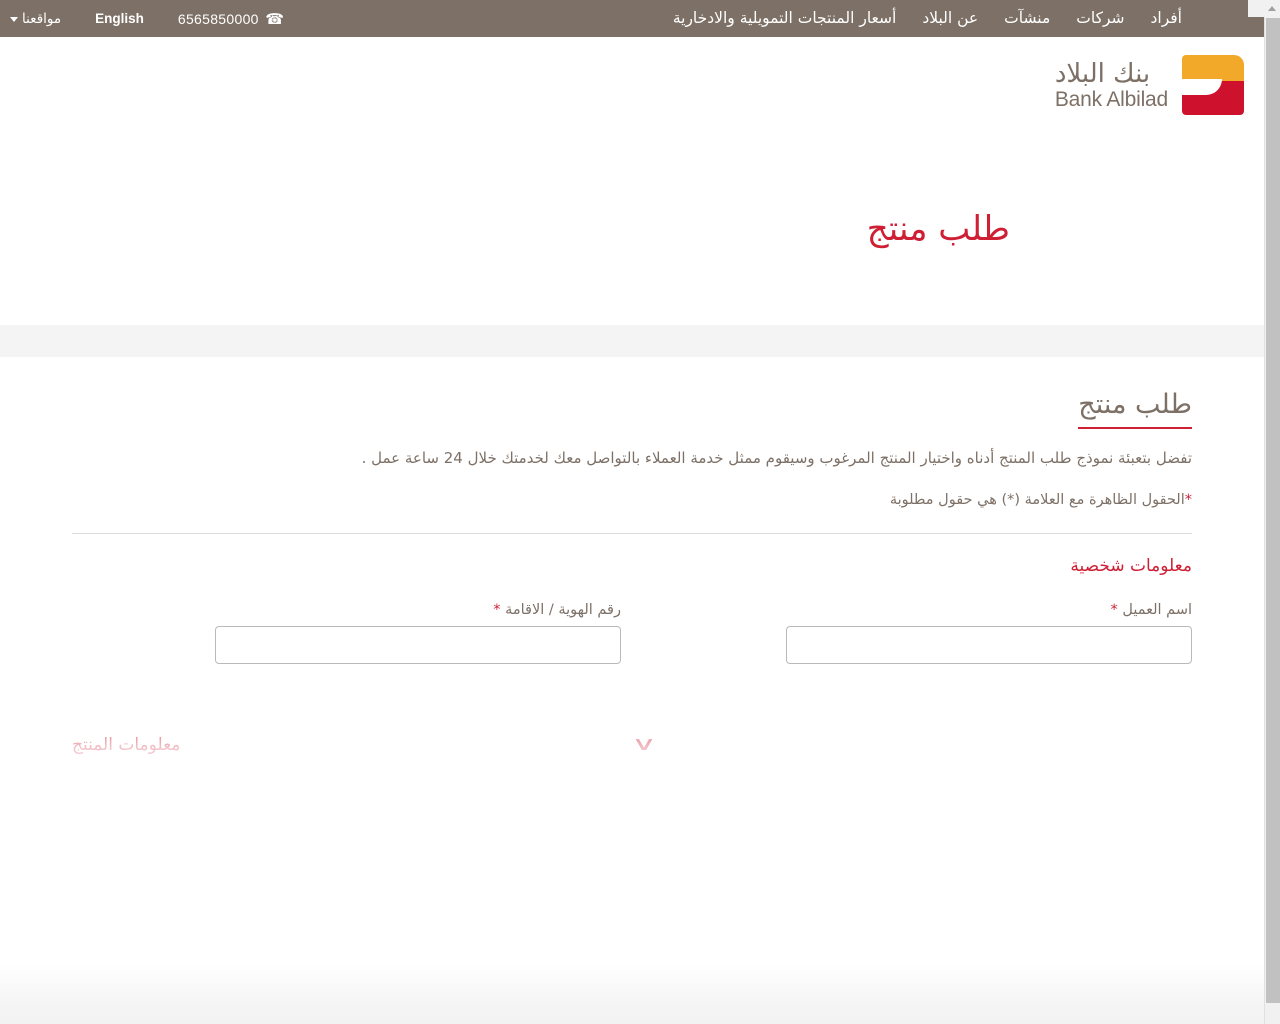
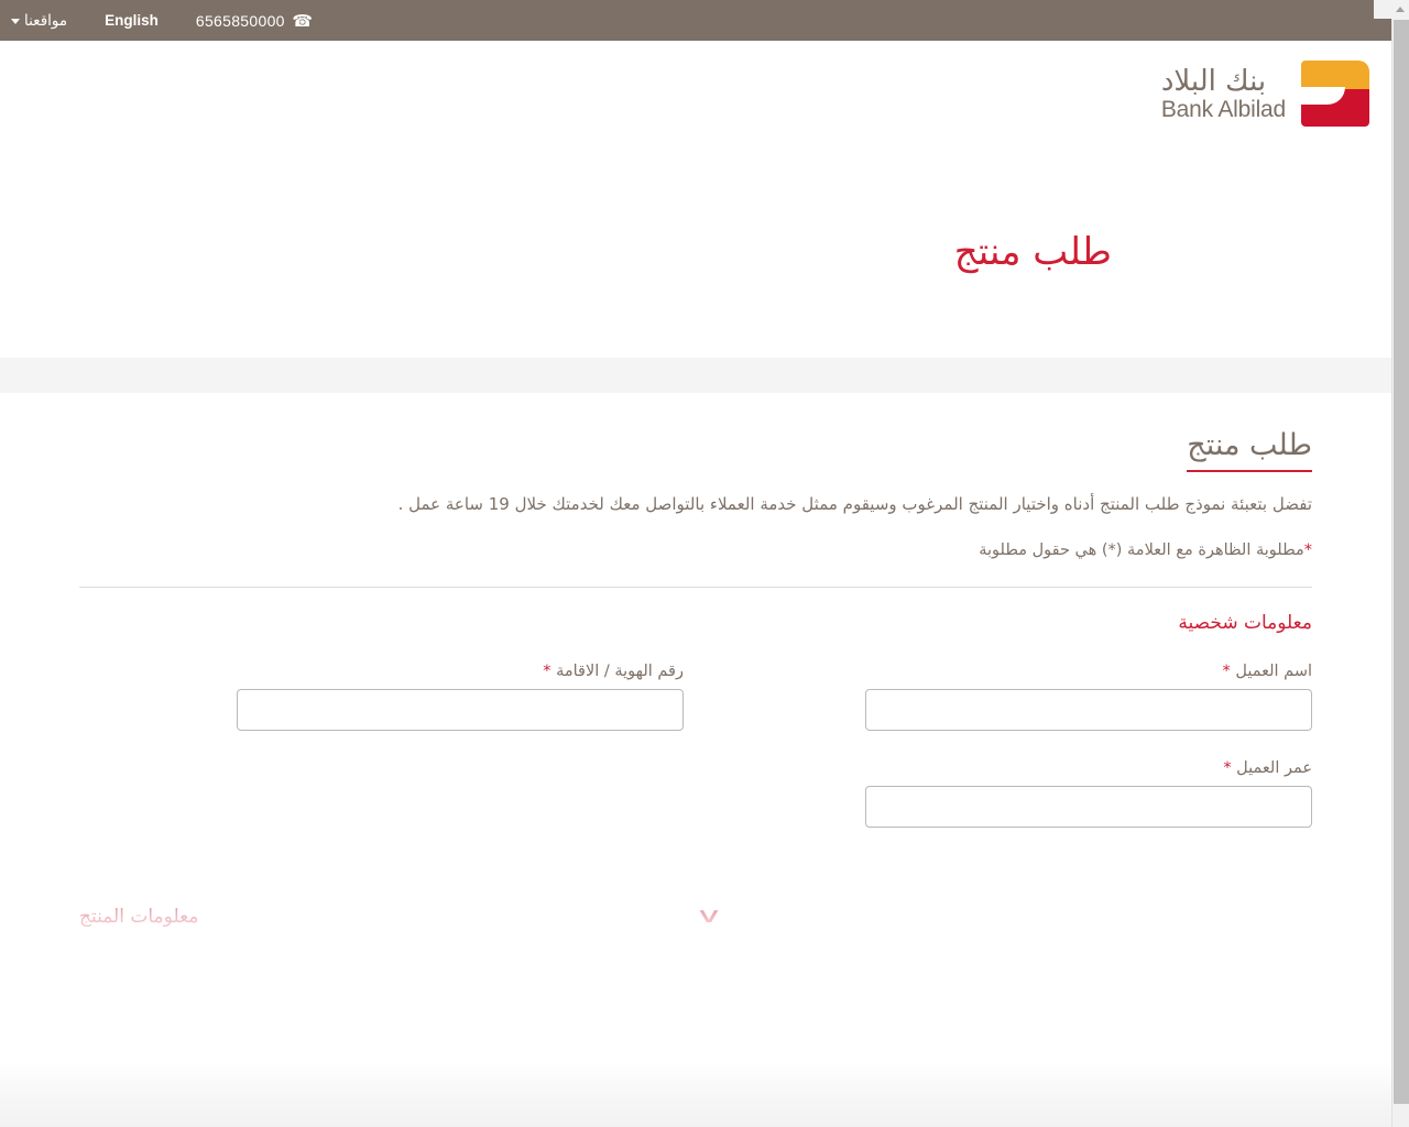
- أفراد
- شركات
- منشآت
- عن البلاد
- أسعار المنتجات التمويلية والادخارية
  6565850000
  English
  مواقعنا
  بنك البلاد
  Bank Albilad
  طلب منتج
  طلب منتج
- تفضل بتعبئة نموذج طلب المنتج أدناه واختيار المنتج المرغوب وسيقوم ممثل خدمة العملاء بالتواصل معك لخدمتك خلال 24 ساعة عمل .
+ تفضل بتعبئة نموذج طلب المنتج أدناه واختيار المنتج المرغوب وسيقوم ممثل خدمة العملاء بالتواصل معك لخدمتك خلال 19 ساعة عمل .
- *الحقول الظاهرة مع العلامة (*) هي حقول مطلوبة
+ *مطلوبة الظاهرة مع العلامة (*) هي حقول مطلوبة
  معلومات شخصية
  اسم العميل *
  رقم الهوية / الاقامة *
+ عمر العميل *
